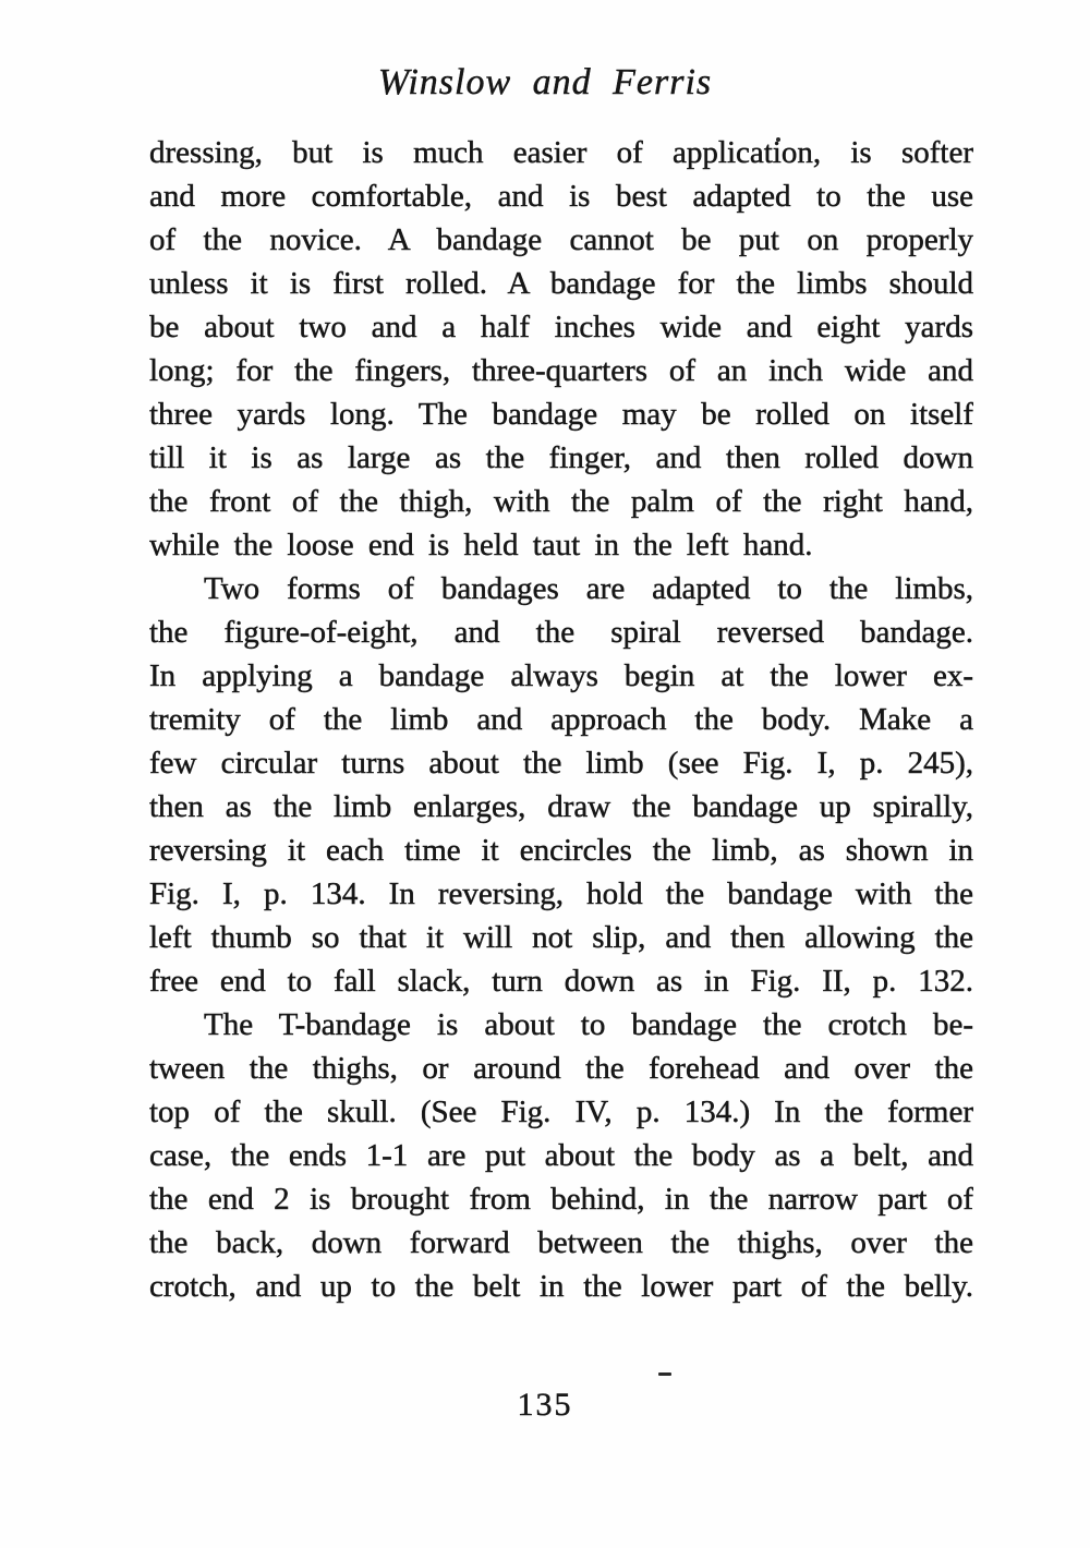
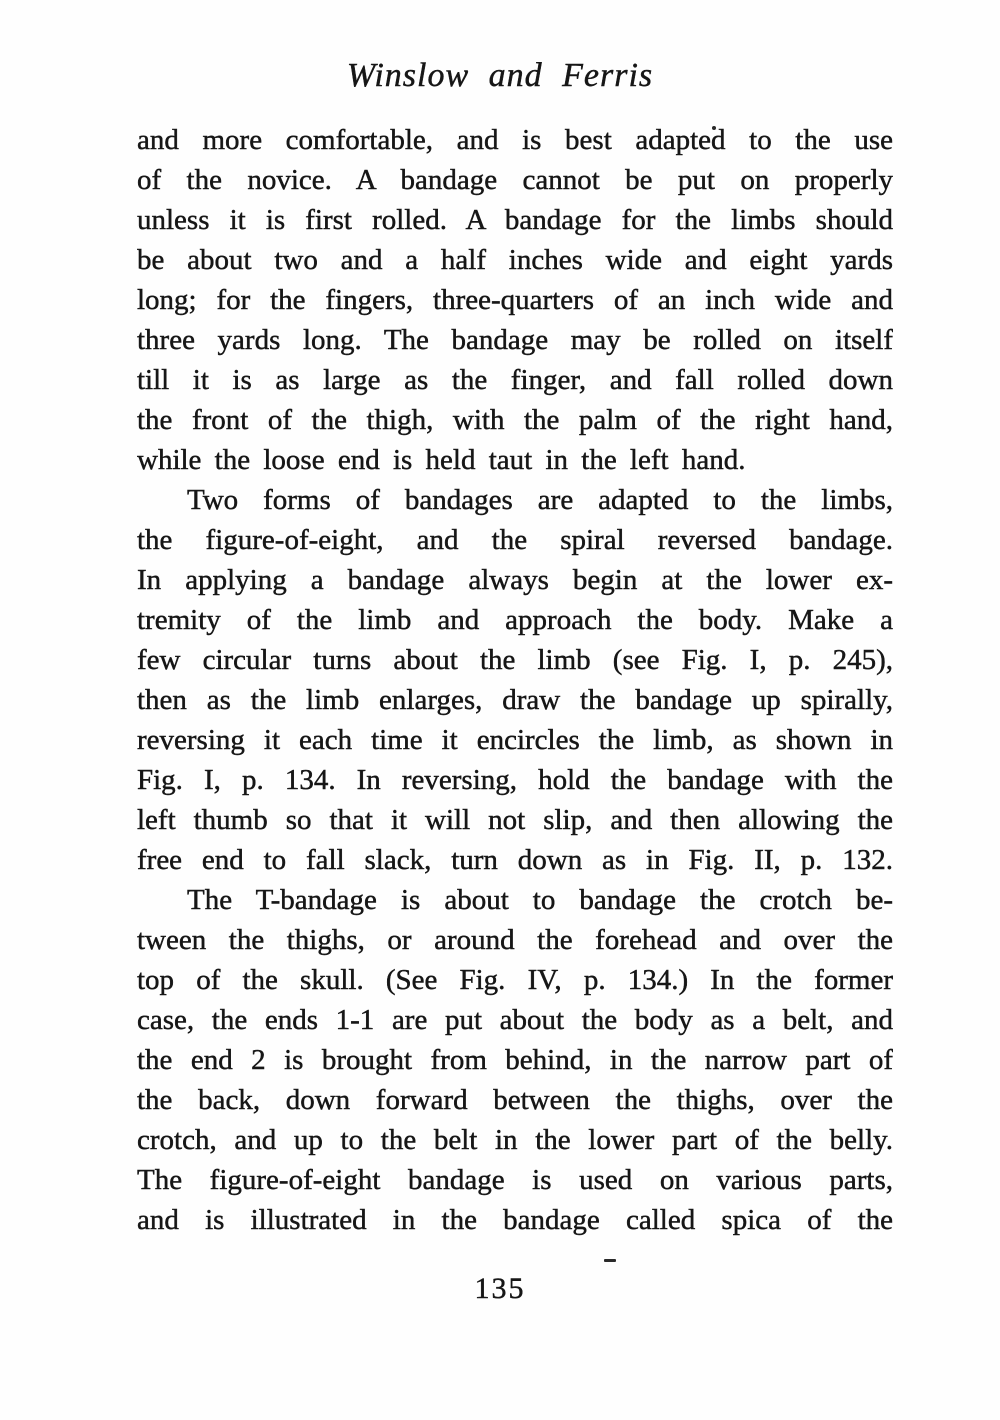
  Winslow and Ferris
- dressing, but is much easier of application, is softer
  and more comfortable, and is best adapted to the use
  of the novice. A bandage cannot be put on properly
  unless it is first rolled. A bandage for the limbs should
  be about two and a half inches wide and eight yards
  long; for the fingers, three-quarters of an inch wide and
  three yards long. The bandage may be rolled on itself
- till it is as large as the finger, and then rolled down
+ till it is as large as the finger, and fall rolled down
  the front of the thigh, with the palm of the right hand,
  while the loose end is held taut in the left hand.
  Two forms of bandages are adapted to the limbs,
  the figure-of-eight, and the spiral reversed bandage.
  In applying a bandage always begin at the lower ex-
  tremity of the limb and approach the body. Make a
  few circular turns about the limb (see Fig. I, p. 245),
  then as the limb enlarges, draw the bandage up spirally,
  reversing it each time it encircles the limb, as shown in
  Fig. I, p. 134. In reversing, hold the bandage with the
  left thumb so that it will not slip, and then allowing the
  free end to fall slack, turn down as in Fig. II, p. 132.
  The T-bandage is about to bandage the crotch be-
  tween the thighs, or around the forehead and over the
  top of the skull. (See Fig. IV, p. 134.) In the former
  case, the ends 1-1 are put about the body as a belt, and
  the end 2 is brought from behind, in the narrow part of
  the back, down forward between the thighs, over the
  crotch, and up to the belt in the lower part of the belly.
+ The figure-of-eight bandage is used on various parts,
+ and is illustrated in the bandage called spica of the
  135
